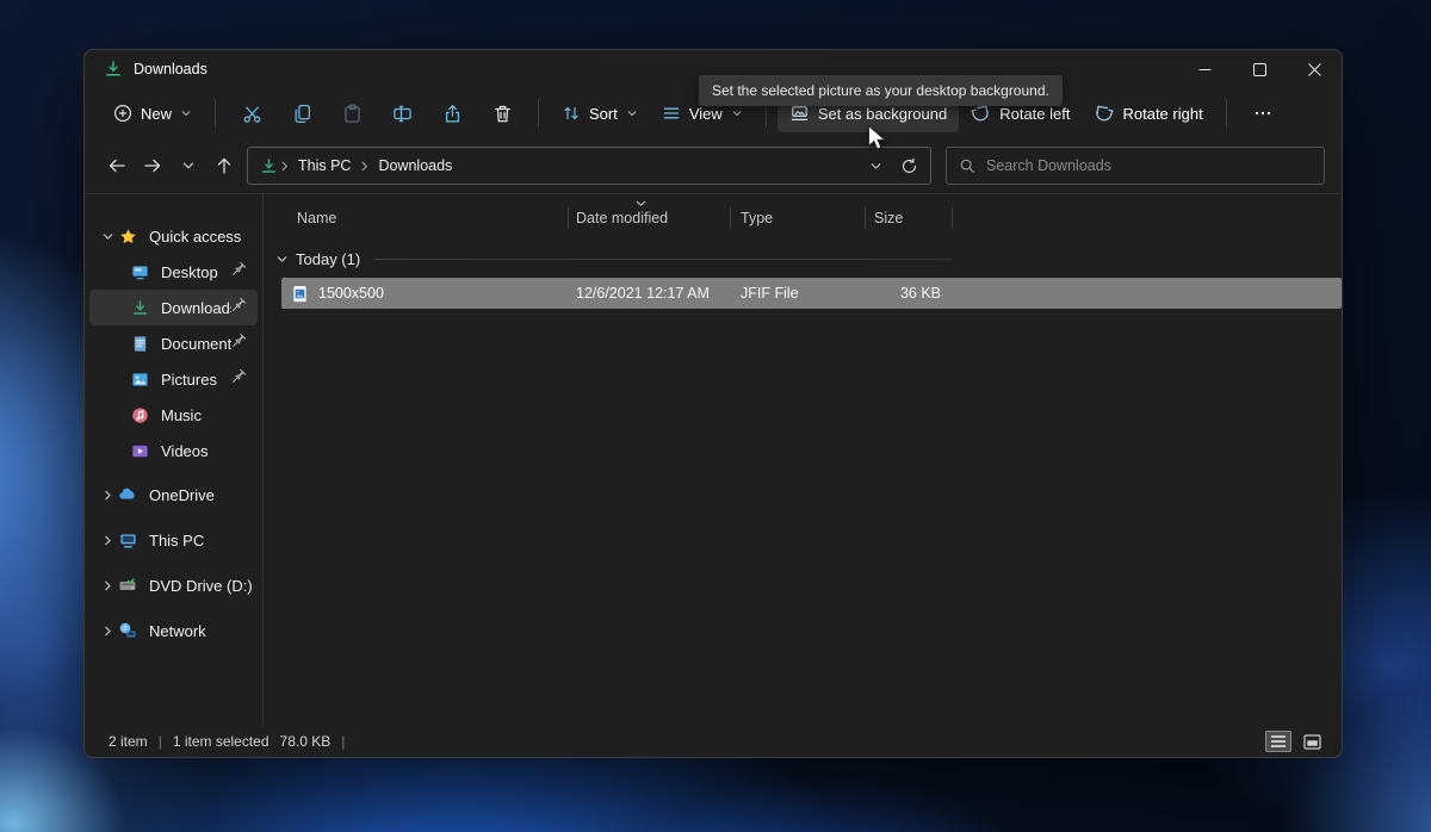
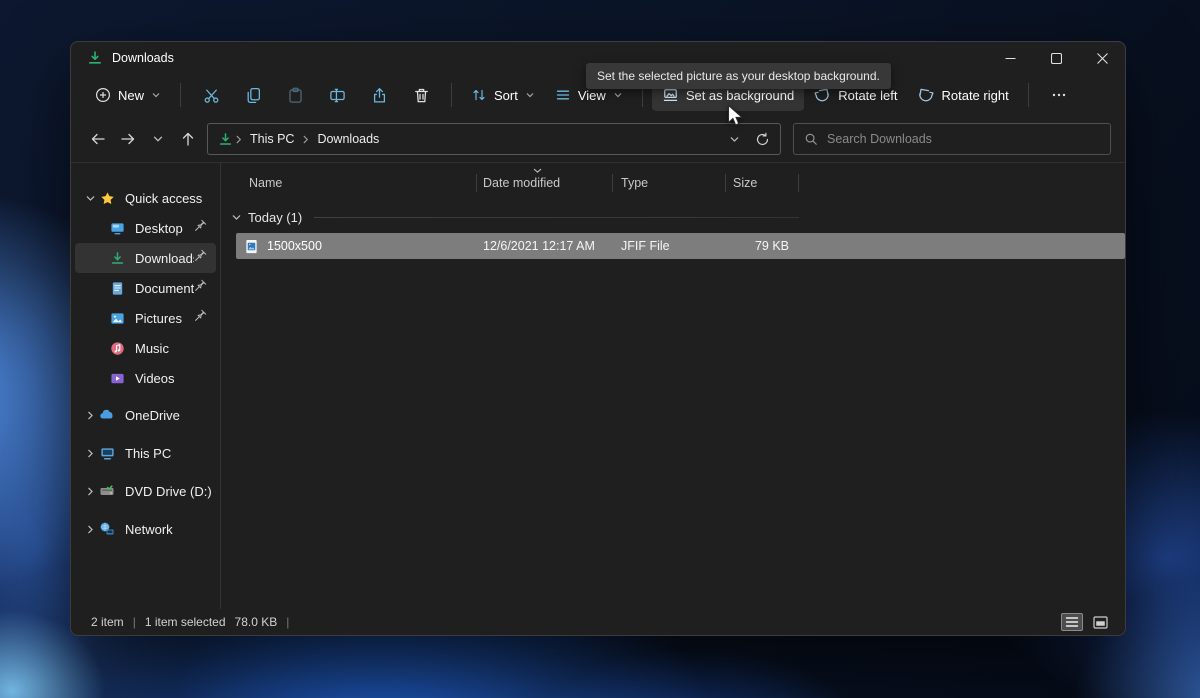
  Downloads
  New
  Sort
  View
  Set as background
  Rotate left
  Rotate right
  This PC
  Downloads
  Search Downloads
  Quick access
  Desktop
  Download
  Document
  Pictures
  Music
  Videos
  OneDrive
  This PC
  DVD Drive (D:)
  Network
  Name
  Date modified
  Type
  Size
  Today (1)
  1500x500
  12/6/2021 12:17 AM
  JFIF File
- 36 KB
+ 79 KB
  2 item
  |
  1 item selected
  78.0 KB
  |
  Set the selected picture as your desktop background.
